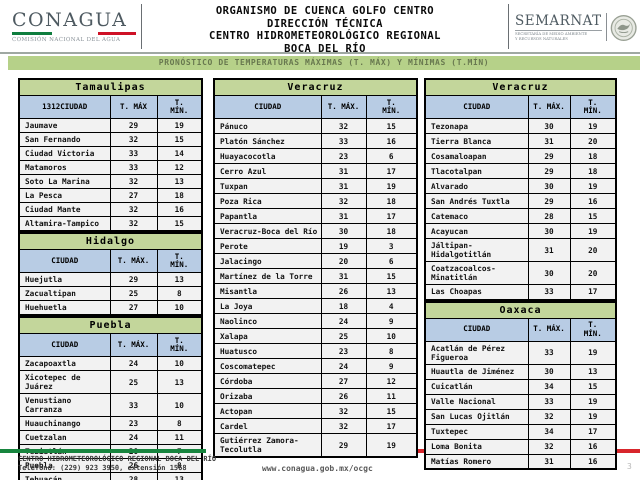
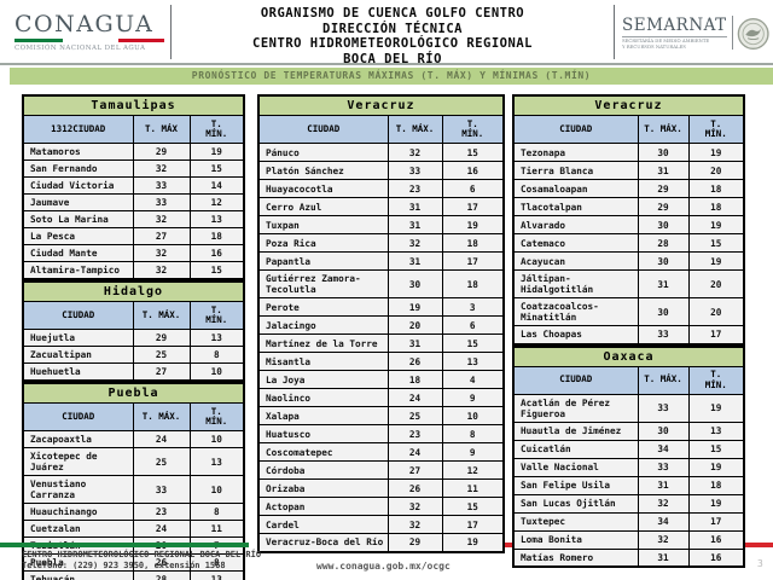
  CONAGUA
  ORGANISMO DE CUENCA GOLFO CENTRO
  DIRECCIÓN TÉCNICA
  CENTRO HIDROMETEOROLÓGICO REGIONAL
  BOCA DEL RÍO
  SEMARNAT
  PRONÓSTICO DE TEMPERATURAS MÁXIMAS (T. MÁX) Y MÍNIMAS (T.MÍN)
  Tamaulipas
  1312CIUDAD	T. MÁX	T. MÍN.
- Jaumave	29	19
+ Matamoros	29	19
  San Fernando	32	15
  Ciudad Victoria	33	14
- Matamoros	33	12
+ Jaumave	33	12
  Soto La Marina	32	13
  La Pesca	27	18
  Ciudad Mante	32	16
  Altamira-Tampico	32	15
  Hidalgo
  CIUDAD	T. MÁX.	T. MÍN.
  Huejutla	29	13
  Zacualtipan	25	8
  Huehuetla	27	10
  Puebla
  CIUDAD	T. MÁX.	T. MÍN.
  Zacapoaxtla	24	10
  Xicotepec de Juárez	25	13
  Venustiano Carranza	33	10
  Huauchinango	23	8
  Cuetzalan	24	11
  Puebla	26	8
  Veracruz
  CIUDAD	T. MÁX.	T. MÍN.
  Pánuco	32	15
  Platón Sánchez	33	16
  Huayacocotla	23	6
  Cerro Azul	31	17
  Tuxpan	31	19
  Poza Rica	32	18
  Papantla	31	17
- Veracruz-Boca del Río	30	18
+ Gutiérrez Zamora-Tecolutla	30	18
  Perote	19	3
  Jalacingo	20	6
  Martínez de la Torre	31	15
  Misantla	26	13
  La Joya	18	4
  Naolinco	24	9
  Xalapa	25	10
  Huatusco	23	8
  Coscomatepec	24	9
  Córdoba	27	12
  Orizaba	26	11
  Actopan	32	15
  Cardel	32	17
- Gutiérrez Zamora-Tecolutla	29	19
+ Veracruz-Boca del Río	29	19
  Veracruz
  CIUDAD	T. MÁX.	T. MÍN.
  Tezonapa	30	19
  Tierra Blanca	31	20
  Cosamaloapan	29	18
  Tlacotalpan	29	18
  Alvarado	30	19
- San Andrés Tuxtla	29	16
  Catemaco	28	15
  Acayucan	30	19
  Jáltipan-Hidalgotitlán	31	20
  Coatzacoalcos-Minatitlán	30	20
  Las Choapas	33	17
  Oaxaca
  CIUDAD	T. MÁX.	T. MÍN.
  Acatlán de Pérez Figueroa	33	19
  Huautla de Jiménez	30	13
  Cuicatlán	34	15
  Valle Nacional	33	19
+ San Felipe Usila	31	18
  San Lucas Ojitlán	32	19
  Tuxtepec	34	17
  Loma Bonita	32	16
  Matías Romero	31	16
  CENTRO HIDROMETEOROLÓGICO REGIONAL BOCA DEL RÍO
  Teléfono: (229) 923 3950, extensión 1568
  www.conagua.gob.mx/ocgc
  3
